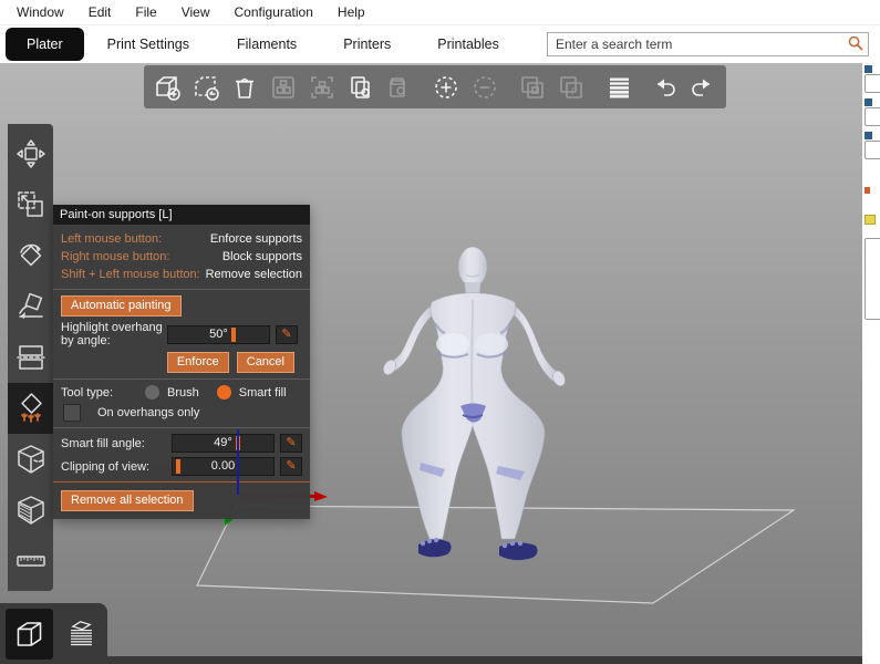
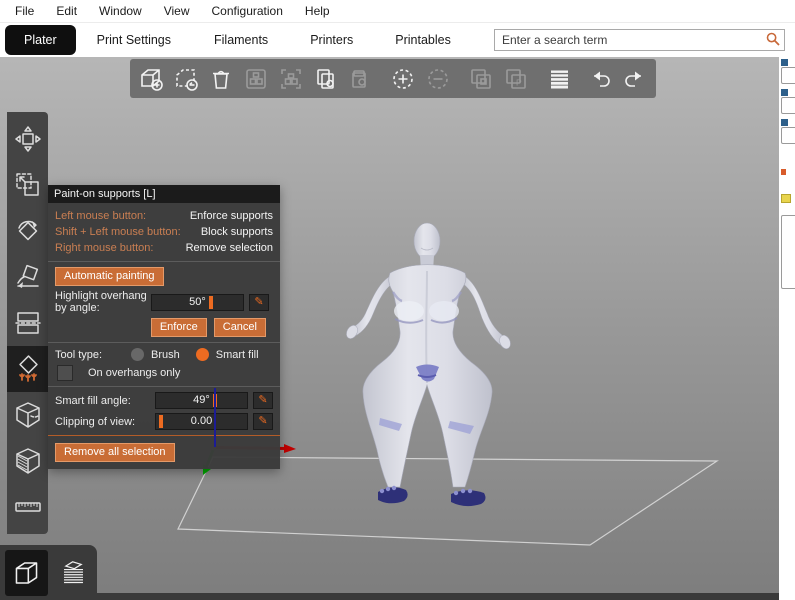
- Window
+ File
  Edit
- File
+ Window
  View
  Configuration
  Help
  Plater
  Print Settings
  Filaments
  Printers
  Printables
  Enter a search term
  P
  Paint-on supports [L]
  Left mouse button:
  Enforce supports
- Right mouse button:
+ Shift + Left mouse button:
  Block supports
- Shift + Left mouse button:
+ Right mouse button:
  Remove selection
  Automatic painting
  Highlight overhang by angle:
  50°
  ✎
  Enforce
  Cancel
  Tool type:
  Brush
  Smart fill
  On overhangs only
  Smart fill angle:
  49°
  ✎
  Clipping of view:
  0.00
  ✎
  Remove all selection
